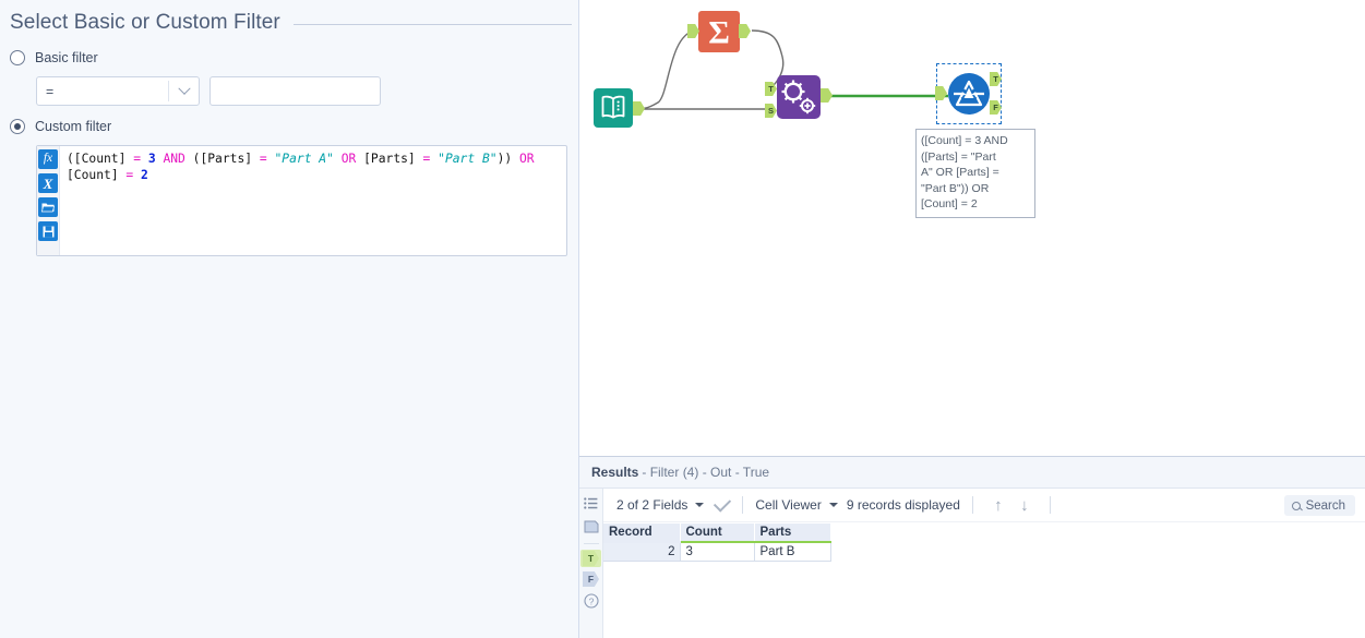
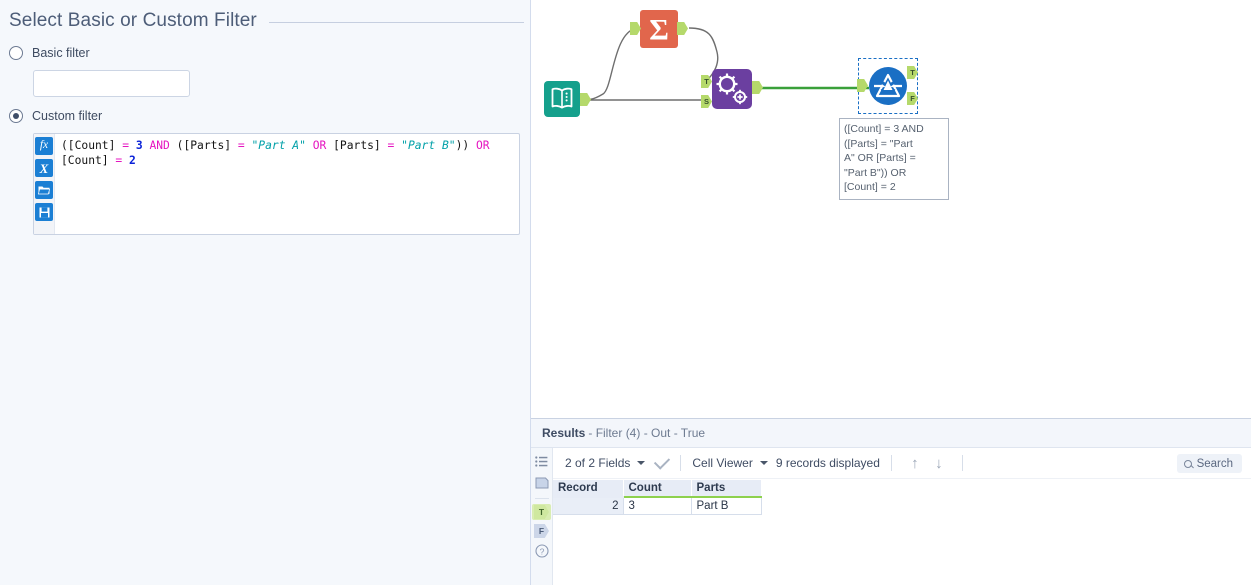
  Select Basic or Custom Filter
  Basic filter
- =
  Custom filter
  fx
  X
  ([Count] = 3 AND ([Parts] = "Part A" OR [Parts] = "Part B")) OR [Count] = 2
  Σ
  T
  S
  T
  F
  ([Count] = 3 AND
  ([Parts] = "Part
  A" OR [Parts] =
  "Part B")) OR
  [Count] = 2
  Results
  - Filter (4) - Out - True
  T
  F
  ?
  2 of 2 Fields
  Cell Viewer
  9 records displayed
  ↑
  ↓
  Search
  Record	Count	Parts
  2	3	Part B
